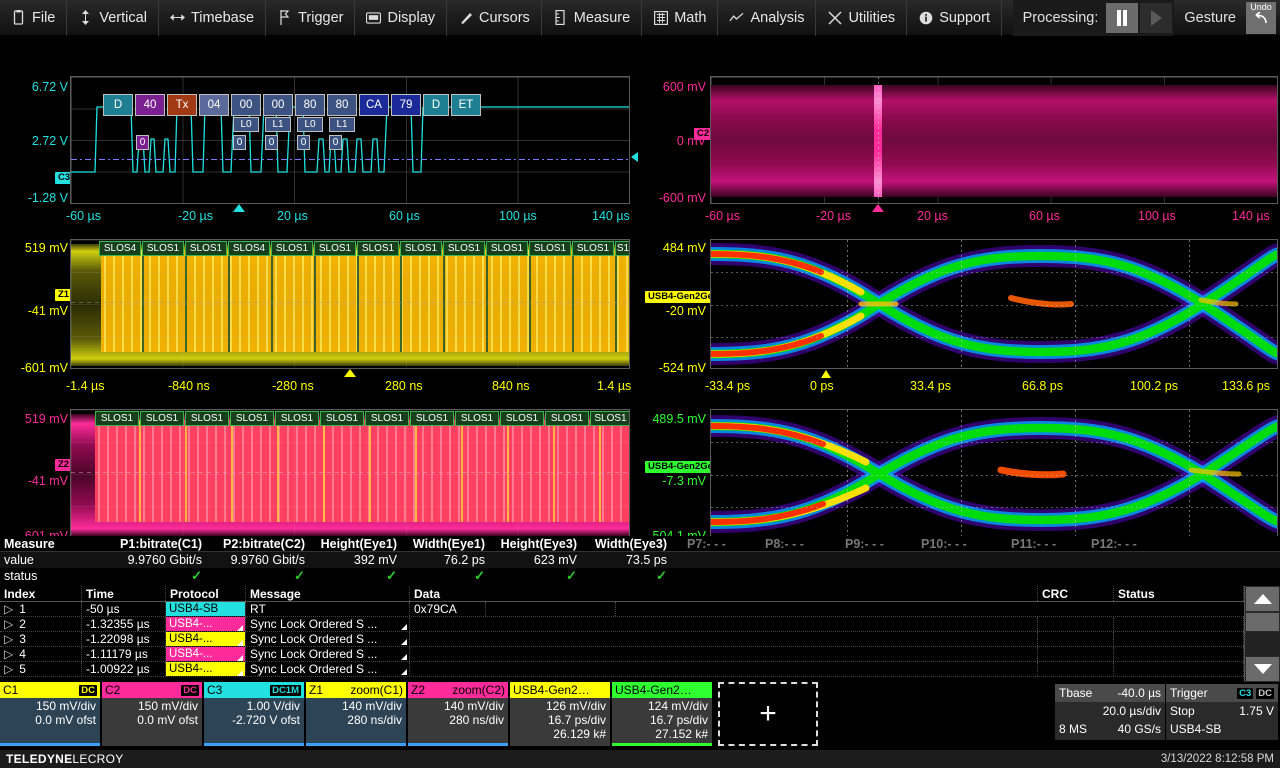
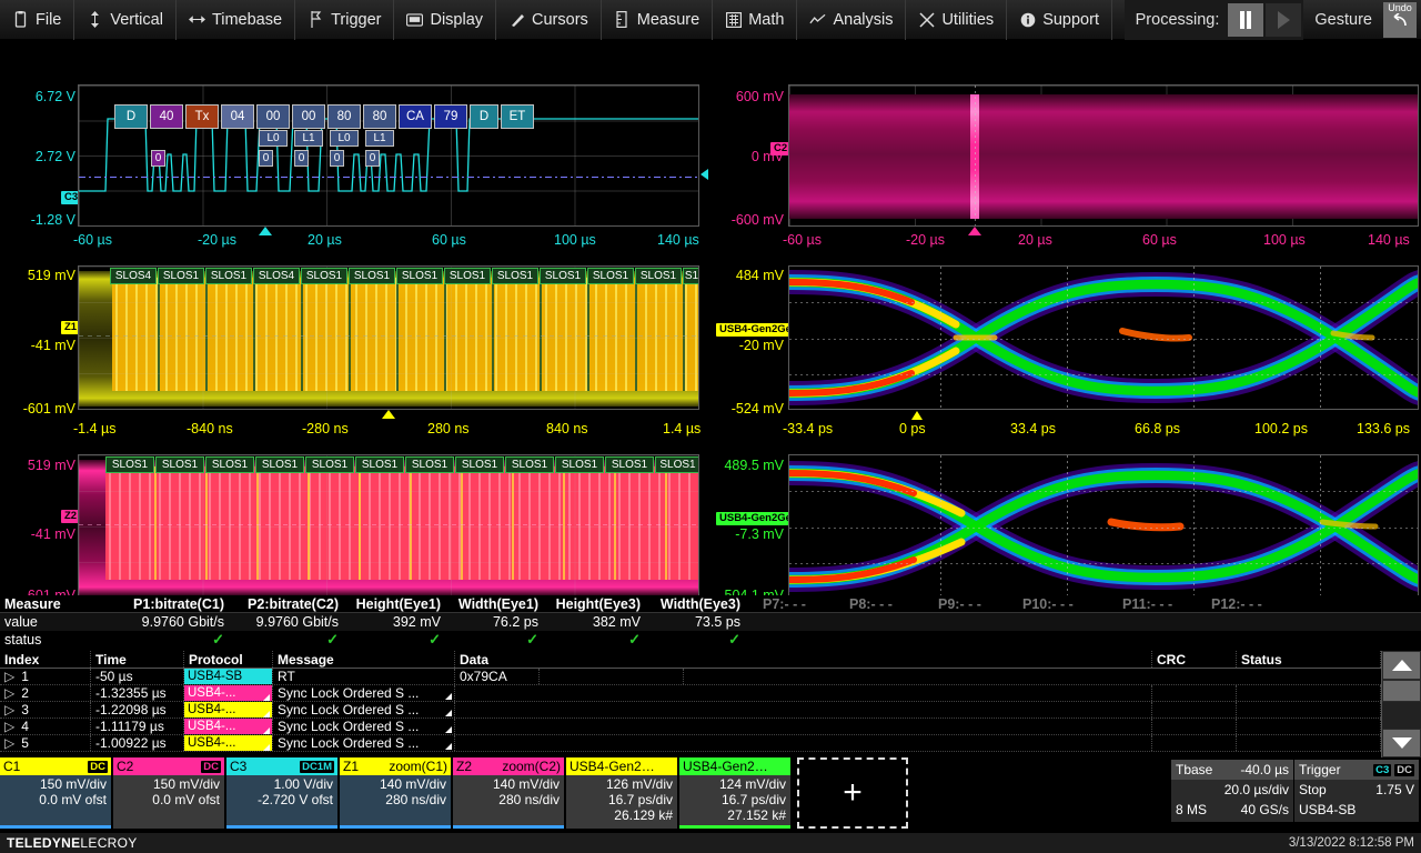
  File
  Vertical
  Timebase
  Trigger
  Display
  Cursors
  Measure
  Math
  Analysis
  Utilities
  Support
  Processing:
  Gesture
  Undo
  6.72 V
  2.72 V
  -1.28 V
  C3
  D
  40
  Tx
  04
  00
  00
  80
  80
  CA
  79
  D
  ET
  L0
  L1
  L0
  L1
  0
  0
  0
  0
  0
  -60 µs
  -20 µs
  20 µs
  60 µs
  100 µs
  140 µs
  600 mV
  0 mV
  -600 mV
  C2
  -60 µs
  -20 µs
  20 µs
  60 µs
  100 µs
  140 µs
  519 mV
  -41 mV
  -601 mV
  Z1
  SLOS4
  SLOS1
  SLOS1
  SLOS4
  SLOS1
  SLOS1
  SLOS1
  SLOS1
  SLOS1
  SLOS1
  SLOS1
  SLOS1
  S1
  -1.4 µs
  -840 ns
  -280 ns
  280 ns
  840 ns
  1.4 µs
  484 mV
  -20 mV
  -524 mV
  USB4-Gen2G
  -33.4 ps
  0 ps
  33.4 ps
  66.8 ps
  100.2 ps
  133.6 ps
  519 mV
  -41 mV
  Z2
  SLOS1
  SLOS1
  SLOS1
  SLOS1
  SLOS1
  SLOS1
  SLOS1
  SLOS1
  SLOS1
  SLOS1
  SLOS1
  SLOS1
  489.5 mV
  -7.3 mV
  USB4-Gen2G
  Measure
  P1:bitrate(C1)
  P2:bitrate(C2)
  Height(Eye1)
  Width(Eye1)
  Height(Eye3)
  Width(Eye3)
  P7:- - -
  P8:- - -
  P9:- - -
  P10:- - -
  P11:- - -
  P12:- - -
  value
  9.9760 Gbit/s
  9.9760 Gbit/s
  392 mV
  76.2 ps
- 623 mV
+ 382 mV
  73.5 ps
  status
  ✓
  ✓
  ✓
  ✓
  ✓
  ✓
  Index
  Time
  Protocol
  Message
  Data
  CRC
  Status
  ▷
  1
  -50 µs
  USB4-SB
  RT
  0x79CA
  ▷
  2
  -1.32355 µs
  USB4-...
  Sync Lock Ordered S ...
  ▷
  3
  -1.22098 µs
  USB4-...
  Sync Lock Ordered S ...
  ▷
  4
  -1.11179 µs
  USB4-...
  Sync Lock Ordered S ...
  ▷
  5
  -1.00922 µs
  USB4-...
  Sync Lock Ordered S ...
  C1
  DC
  150 mV/div
  0.0 mV ofst
  C2
  DC
  150 mV/div
  0.0 mV ofst
  C3
  DC1M
  1.00 V/div
  -2.720 V ofst
  Z1
  zoom(C1)
  140 mV/div
  280 ns/div
  Z2
  zoom(C2)
  140 mV/div
  280 ns/div
  USB4-Gen2…
  126 mV/div
  16.7 ps/div
  26.129 k#
  USB4-Gen2…
  124 mV/div
  16.7 ps/div
  27.152 k#
  +
  Tbase
  -40.0 µs
  20.0 µs/div
  8 MS
  40 GS/s
  Trigger
  C3
  DC
  Stop
  1.75 V
  USB4-SB
  TELEDYNELECROY
  3/13/2022 8:12:58 PM
